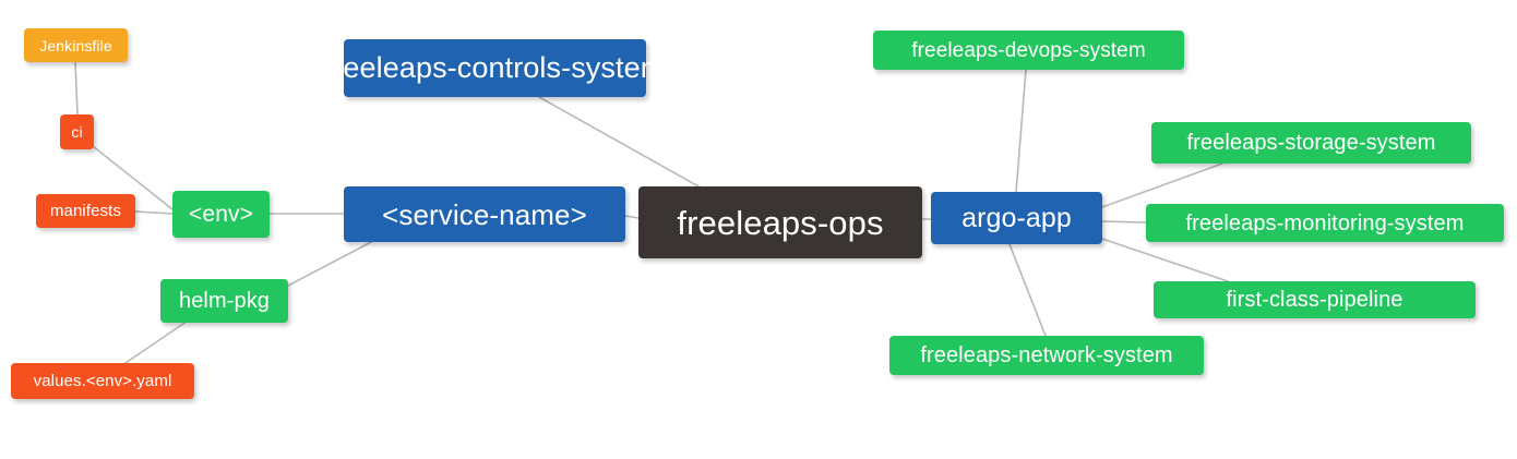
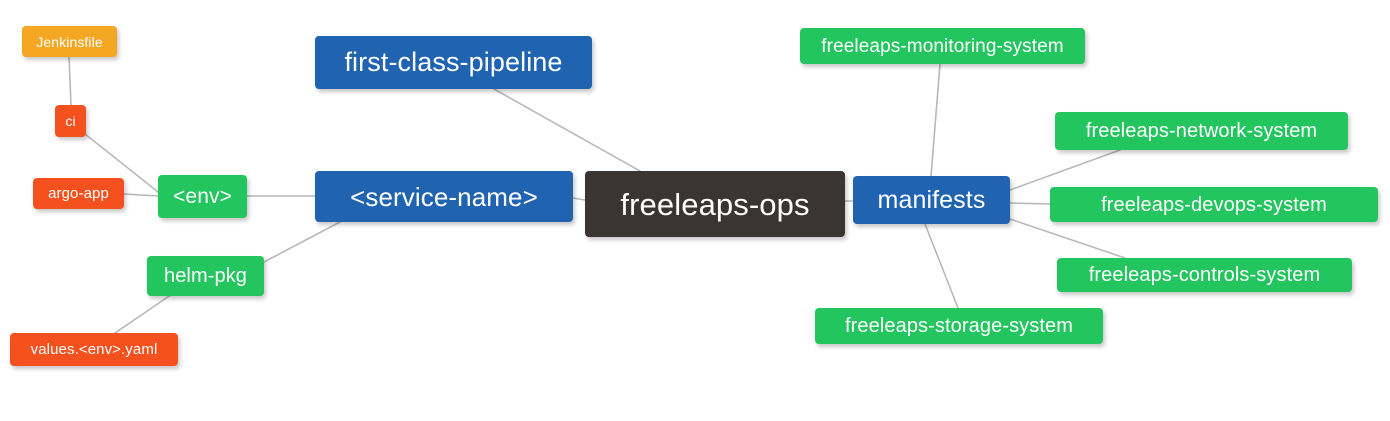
  Jenkinsfile
  ci
- manifests
+ argo-app
  <env>
  helm-pkg
  values.<env>.yaml
- freeleaps-controls-system
+ first-class-pipeline
  <service-name>
  freeleaps-ops
- argo-app
+ manifests
- freeleaps-devops-system
+ freeleaps-monitoring-system
- freeleaps-storage-system
+ freeleaps-network-system
- freeleaps-monitoring-system
+ freeleaps-devops-system
- first-class-pipeline
+ freeleaps-controls-system
- freeleaps-network-system
+ freeleaps-storage-system
